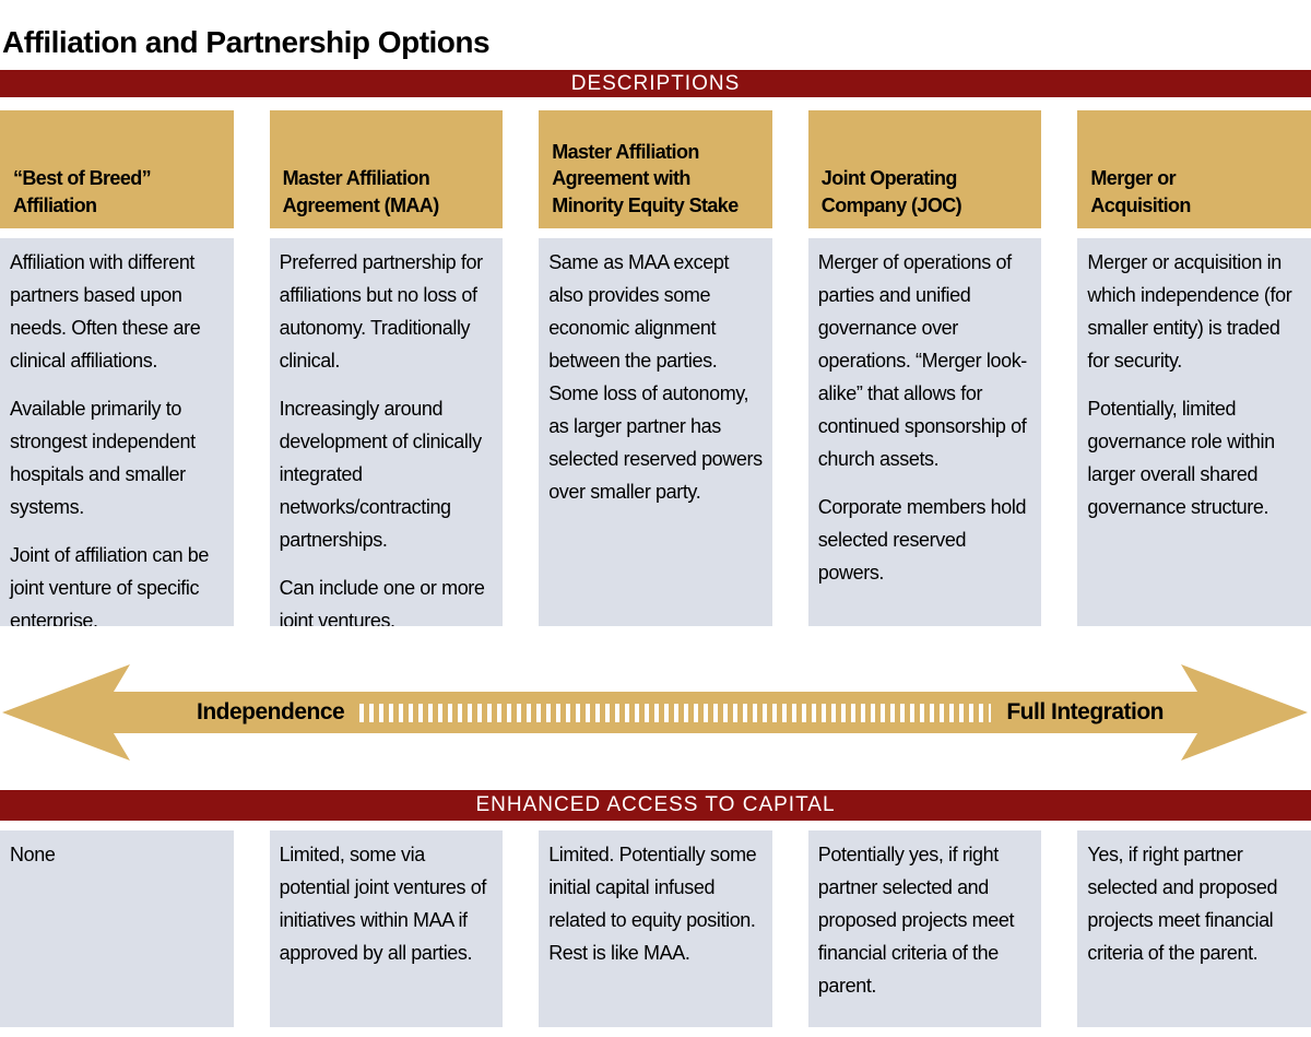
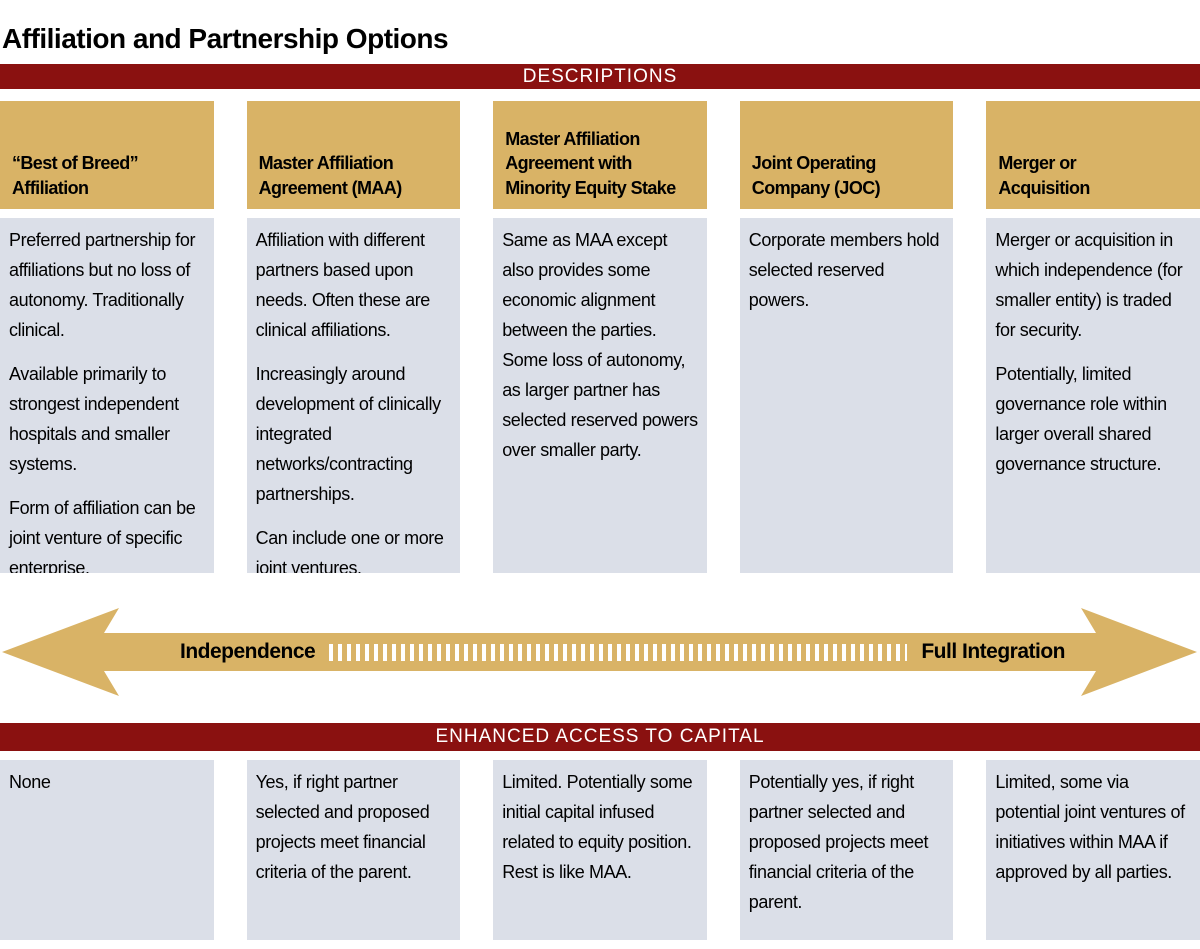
  Affiliation and Partnership Options
  DESCRIPTIONS
  “Best of Breed”
  Affiliation
  Master Affiliation
  Agreement (MAA)
  Master Affiliation
  Agreement with
  Minority Equity Stake
  Joint Operating
  Company (JOC)
  Merger or
  Acquisition
- Affiliation with different partners based upon needs. Often these are clinical affiliations.
+ Preferred partnership for affiliations but no loss of autonomy. Traditionally clinical.
  Available primarily to strongest independent hospitals and smaller systems.
- Joint of affiliation can be joint venture of specific enterprise.
+ Form of affiliation can be joint venture of specific enterprise.
- Preferred partnership for affiliations but no loss of autonomy. Traditionally clinical.
+ Affiliation with different partners based upon needs. Often these are clinical affiliations.
  Increasingly around development of clinically integrated networks/contracting partnerships.
  Can include one or more joint ventures.
  Same as MAA except also provides some economic alignment between the parties. Some loss of autonomy, as larger partner has selected reserved powers over smaller party.
- Merger of operations of parties and unified governance over operations. “Merger look-alike” that allows for continued sponsorship of church assets.
  Corporate members hold selected reserved powers.
  Merger or acquisition in which independence (for smaller entity) is traded for security.
  Potentially, limited governance role within larger overall shared governance structure.
  Independence
  Full Integration
  ENHANCED ACCESS TO CAPITAL
  None
- Limited, some via potential joint ventures of initiatives within MAA if approved by all parties.
+ Yes, if right partner selected and proposed projects meet financial criteria of the parent.
  Limited. Potentially some initial capital infused related to equity position. Rest is like MAA.
  Potentially yes, if right partner selected and proposed projects meet financial criteria of the parent.
- Yes, if right partner selected and proposed projects meet financial criteria of the parent.
+ Limited, some via potential joint ventures of initiatives within MAA if approved by all parties.
